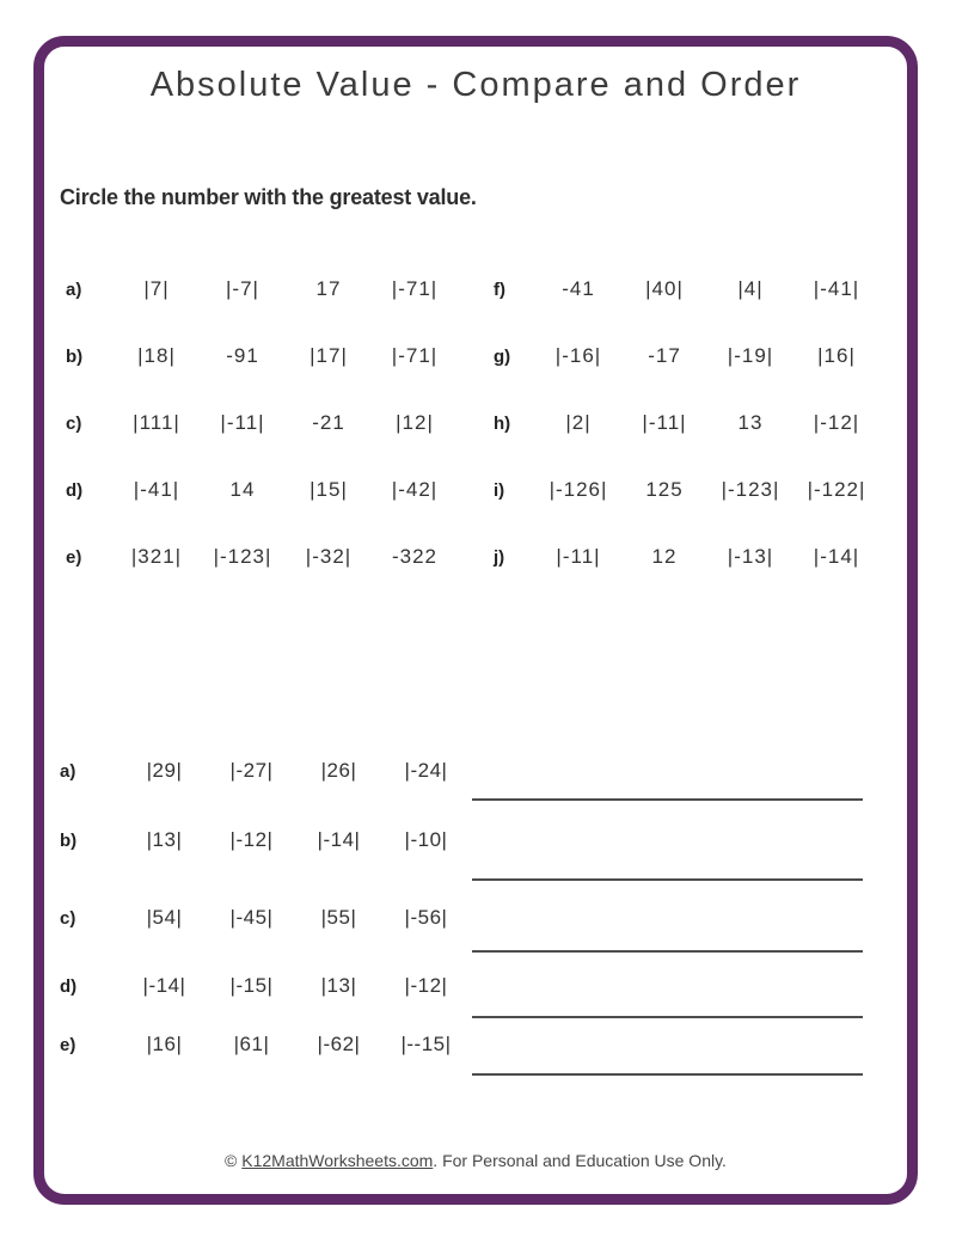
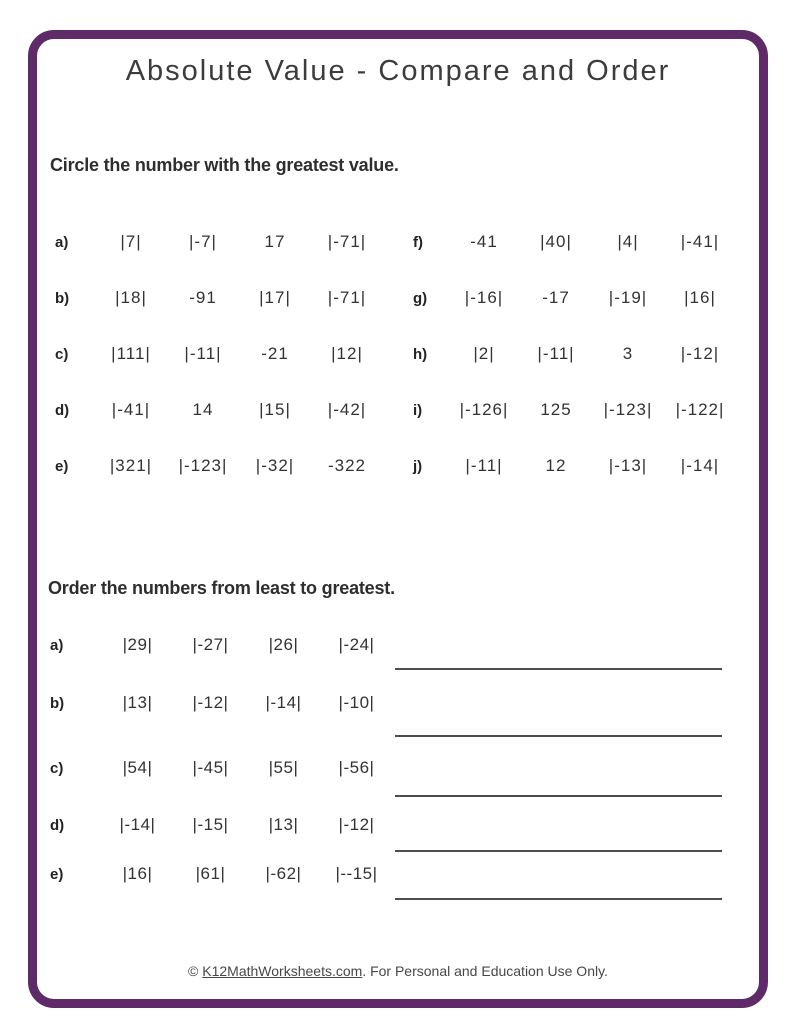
  Absolute Value - Compare and Order
  Circle the number with the greatest value.
  a)
  |7|
  |-7|
  17
  |-71|
  f)
  -41
  |40|
  |4|
  |-41|
  b)
  |18|
  -91
  |17|
  |-71|
  g)
  |-16|
  -17
  |-19|
  |16|
  c)
  |111|
  |-11|
  -21
  |12|
  h)
  |2|
  |-11|
- 13
+ 3
  |-12|
  d)
  |-41|
  14
  |15|
  |-42|
  i)
  |-126|
  125
  |-123|
  |-122|
  e)
  |321|
  |-123|
  |-32|
  -322
  j)
  |-11|
  12
  |-13|
  |-14|
+ Order the numbers from least to greatest.
  a)
  |29|
  |-27|
  |26|
  |-24|
  b)
  |13|
  |-12|
  |-14|
  |-10|
  c)
  |54|
  |-45|
  |55|
  |-56|
  d)
  |-14|
  |-15|
  |13|
  |-12|
  e)
  |16|
  |61|
  |-62|
  |--15|
  © K12MathWorksheets.com. For Personal and Education Use Only.
